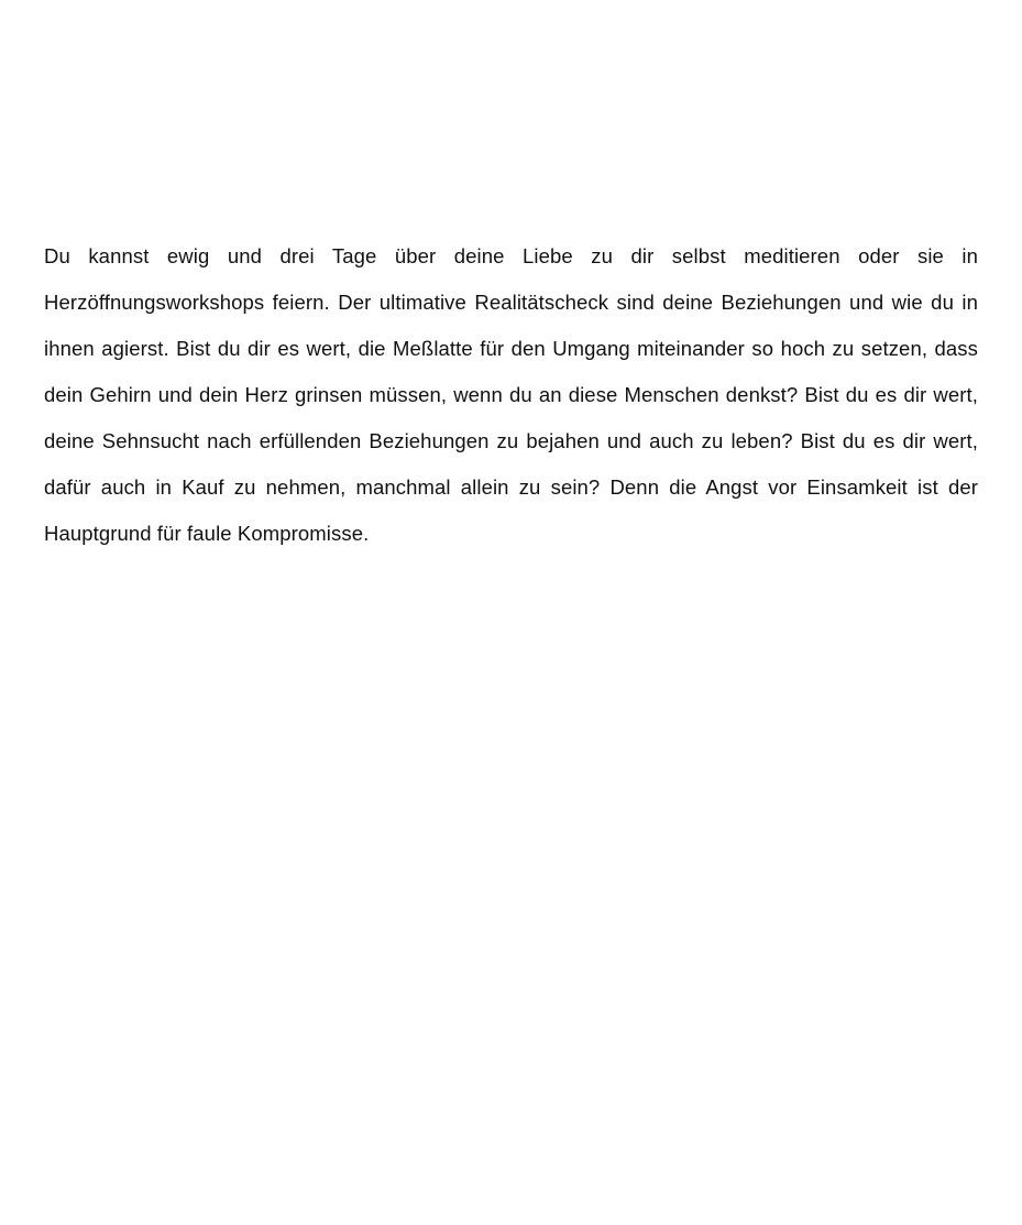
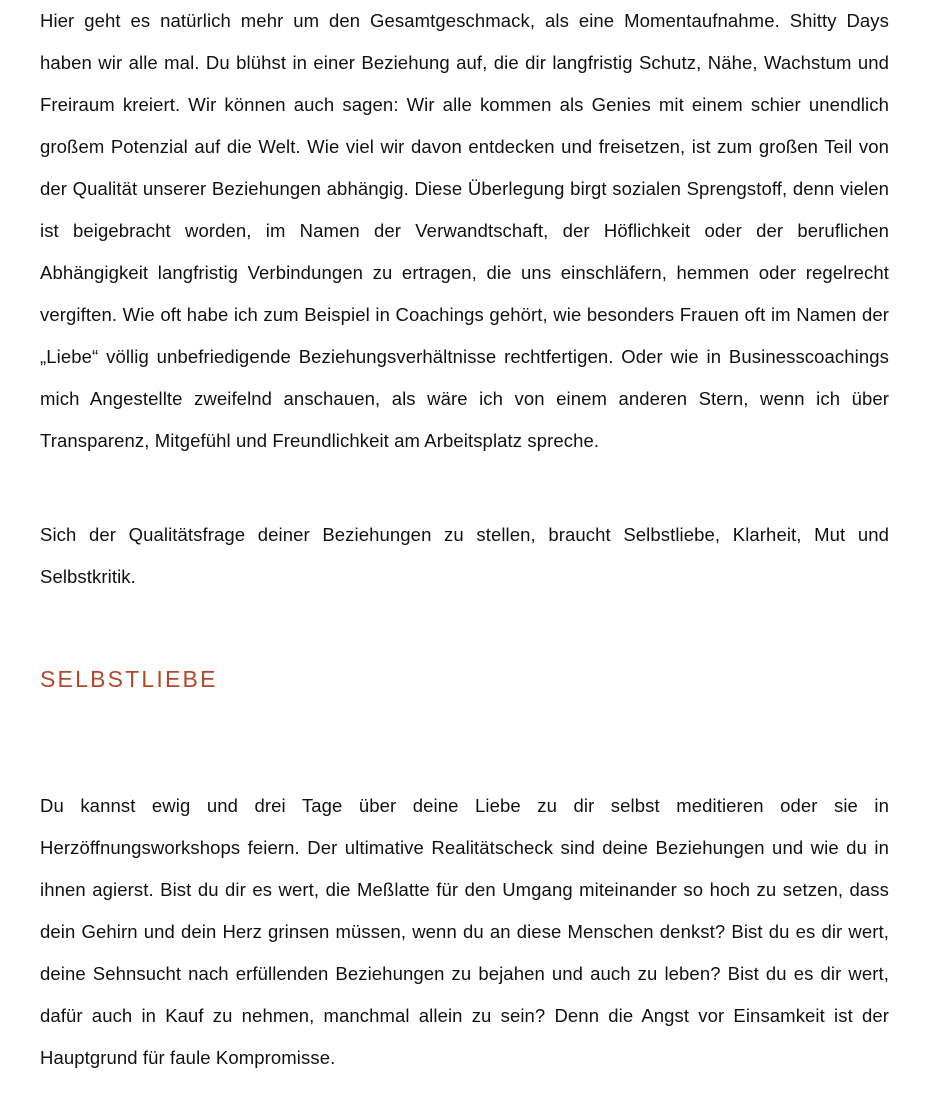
+ Hier geht es natürlich mehr um den Gesamtgeschmack, als eine Momentaufnahme. Shitty Days haben wir alle mal. Du blühst in einer Beziehung auf, die dir langfristig Schutz, Nähe, Wachstum und Freiraum kreiert. Wir können auch sagen: Wir alle kommen als Genies mit einem schier unendlich großem Potenzial auf die Welt. Wie viel wir davon entdecken und freisetzen, ist zum großen Teil von der Qualität unserer Beziehungen abhängig. Diese Überlegung birgt sozialen Sprengstoff, denn vielen ist beigebracht worden, im Namen der Verwandtschaft, der Höflichkeit oder der beruflichen Abhängigkeit langfristig Verbindungen zu ertragen, die uns einschläfern, hemmen oder regelrecht vergiften. Wie oft habe ich zum Beispiel in Coachings gehört, wie besonders Frauen oft im Namen der „Liebe“ völlig unbefriedigende Beziehungsverhältnisse rechtfertigen. Oder wie in Businesscoachings mich Angestellte zweifelnd anschauen, als wäre ich von einem anderen Stern, wenn ich über Transparenz, Mitgefühl und Freundlichkeit am Arbeitsplatz spreche.
+ Sich der Qualitätsfrage deiner Beziehungen zu stellen, braucht Selbstliebe, Klarheit, Mut und Selbstkritik.
+ SELBSTLIEBE
  Du kannst ewig und drei Tage über deine Liebe zu dir selbst meditieren oder sie in Herzöffnungsworkshops feiern. Der ultimative Realitätscheck sind deine Beziehungen und wie du in ihnen agierst. Bist du dir es wert, die Meßlatte für den Umgang miteinander so hoch zu setzen, dass dein Gehirn und dein Herz grinsen müssen, wenn du an diese Menschen denkst? Bist du es dir wert, deine Sehnsucht nach erfüllenden Beziehungen zu bejahen und auch zu leben? Bist du es dir wert, dafür auch in Kauf zu nehmen, manchmal allein zu sein? Denn die Angst vor Einsamkeit ist der Hauptgrund für faule Kompromisse.
